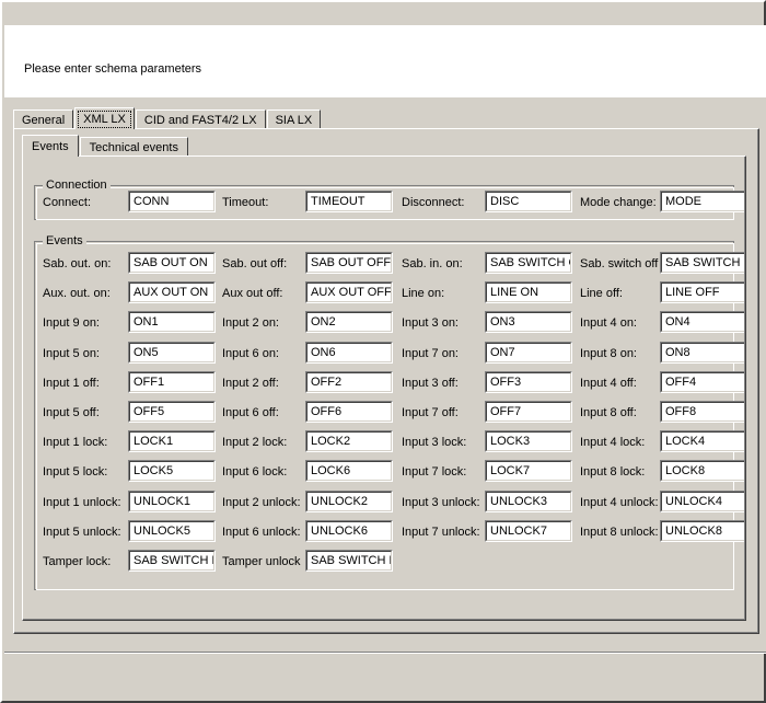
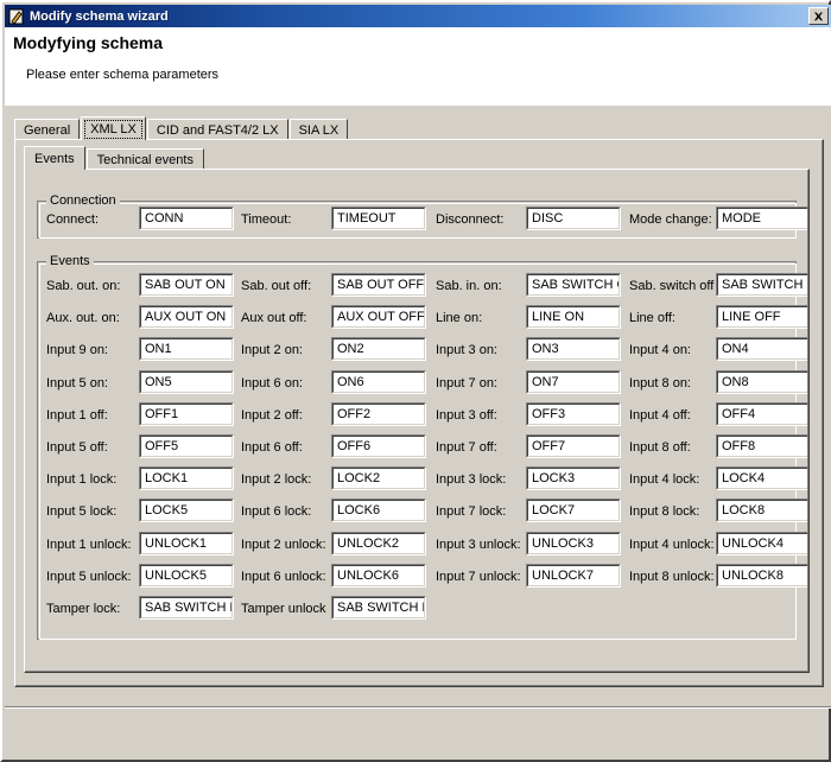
+ Modify schema wizard
+ Modyfying schema
  Please enter schema parameters
  General
  XML LX
  CID and FAST4/2 LX
  SIA LX
  Events
  Technical events
  Connection
  Connect:
  CONN
  Timeout:
  TIMEOUT
  Disconnect:
  DISC
  Mode change:
  MODE
  Events
  Sab. out. on:
  SAB OUT ON
  Sab. out off:
  SAB OUT OFF
  Sab. in. on:
  SAB SWITCH
  Sab. switch off
  SAB SWITCH
  Aux. out. on:
  AUX OUT ON
  Aux out off:
  AUX OUT OFF
  Line on:
  LINE ON
  Line off:
  LINE OFF
  Input 9 on:
  ON1
  Input 2 on:
  ON2
  Input 3 on:
  ON3
  Input 4 on:
  ON4
  Input 5 on:
  ON5
  Input 6 on:
  ON6
  Input 7 on:
  ON7
  Input 8 on:
  ON8
  Input 1 off:
  OFF1
  Input 2 off:
  OFF2
  Input 3 off:
  OFF3
  Input 4 off:
  OFF4
  Input 5 off:
  OFF5
  Input 6 off:
  OFF6
  Input 7 off:
  OFF7
  Input 8 off:
  OFF8
  Input 1 lock:
  LOCK1
  Input 2 lock:
  LOCK2
  Input 3 lock:
  LOCK3
  Input 4 lock:
  LOCK4
  Input 5 lock:
  LOCK5
  Input 6 lock:
  LOCK6
  Input 7 lock:
  LOCK7
  Input 8 lock:
  LOCK8
  Input 1 unlock:
  UNLOCK1
  Input 2 unlock:
  UNLOCK2
  Input 3 unlock:
  UNLOCK3
  Input 4 unlock:
  UNLOCK4
  Input 5 unlock:
  UNLOCK5
  Input 6 unlock:
  UNLOCK6
  Input 7 unlock:
  UNLOCK7
  Input 8 unlock:
  UNLOCK8
  Tamper lock:
  SAB SWITCH
  Tamper unlock
  SAB SWITCH
